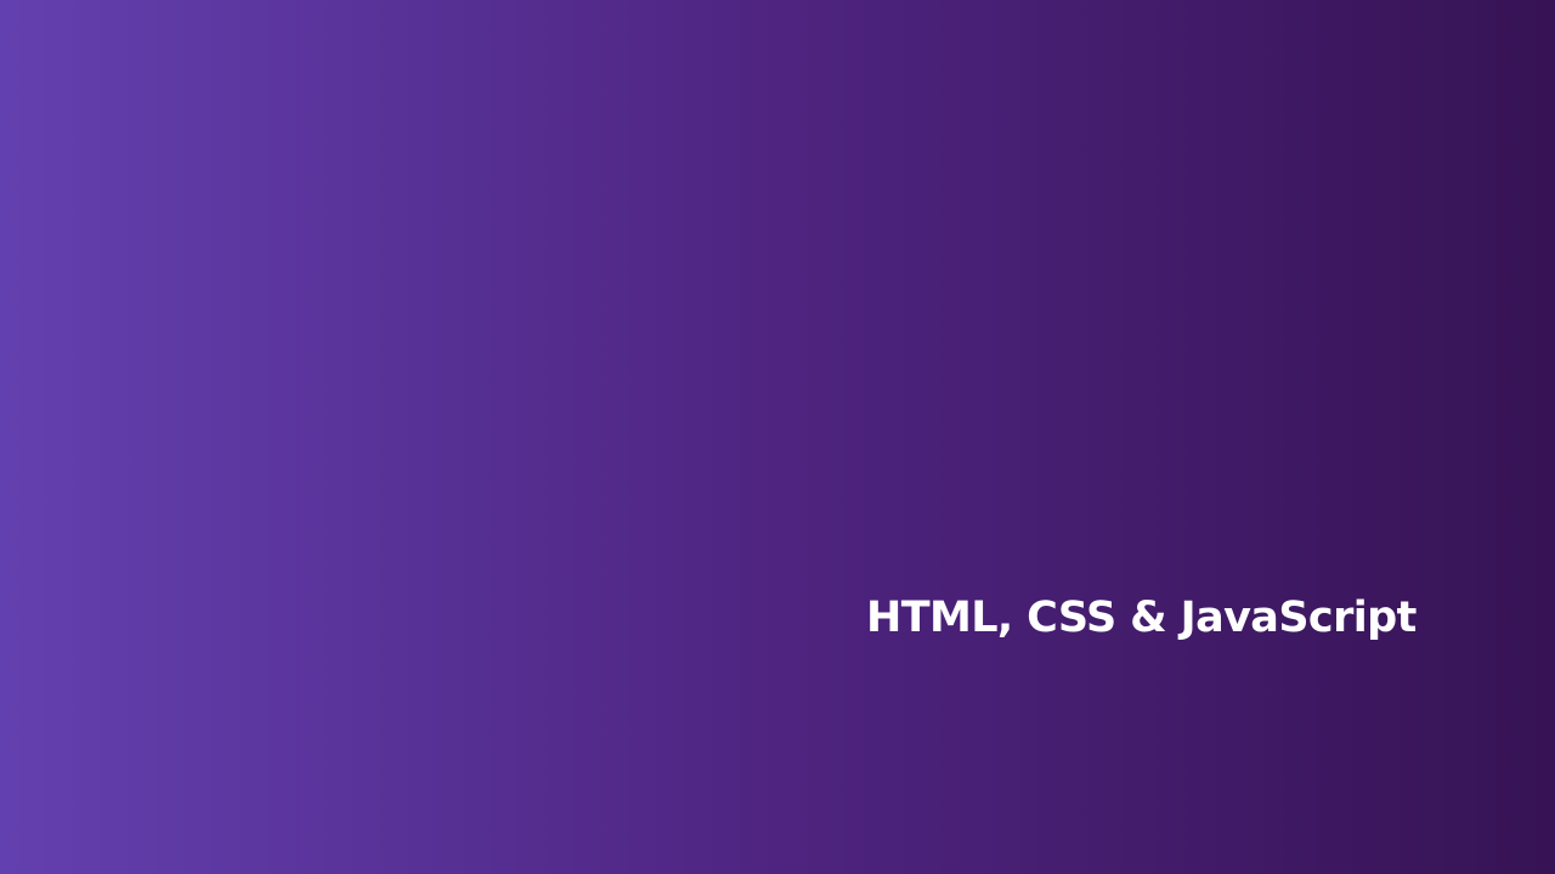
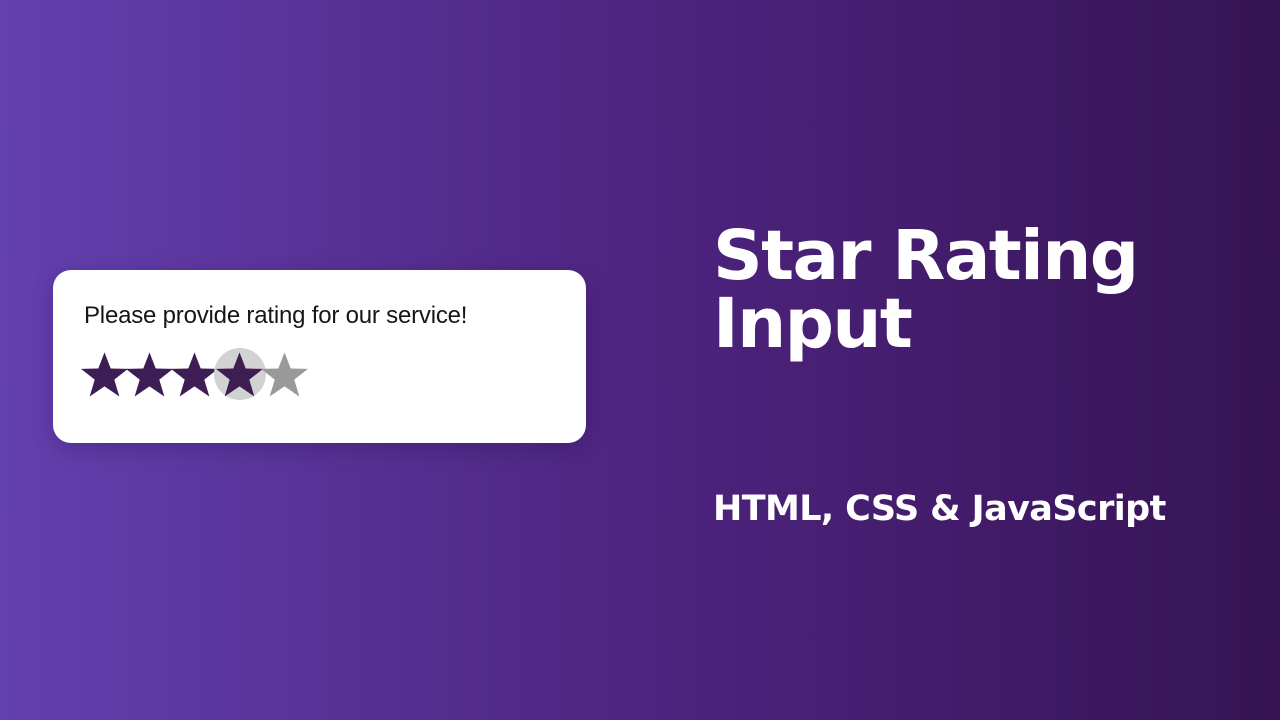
+ Please provide rating for our service!
+ Star Rating
+ Input
  HTML, CSS & JavaScript
